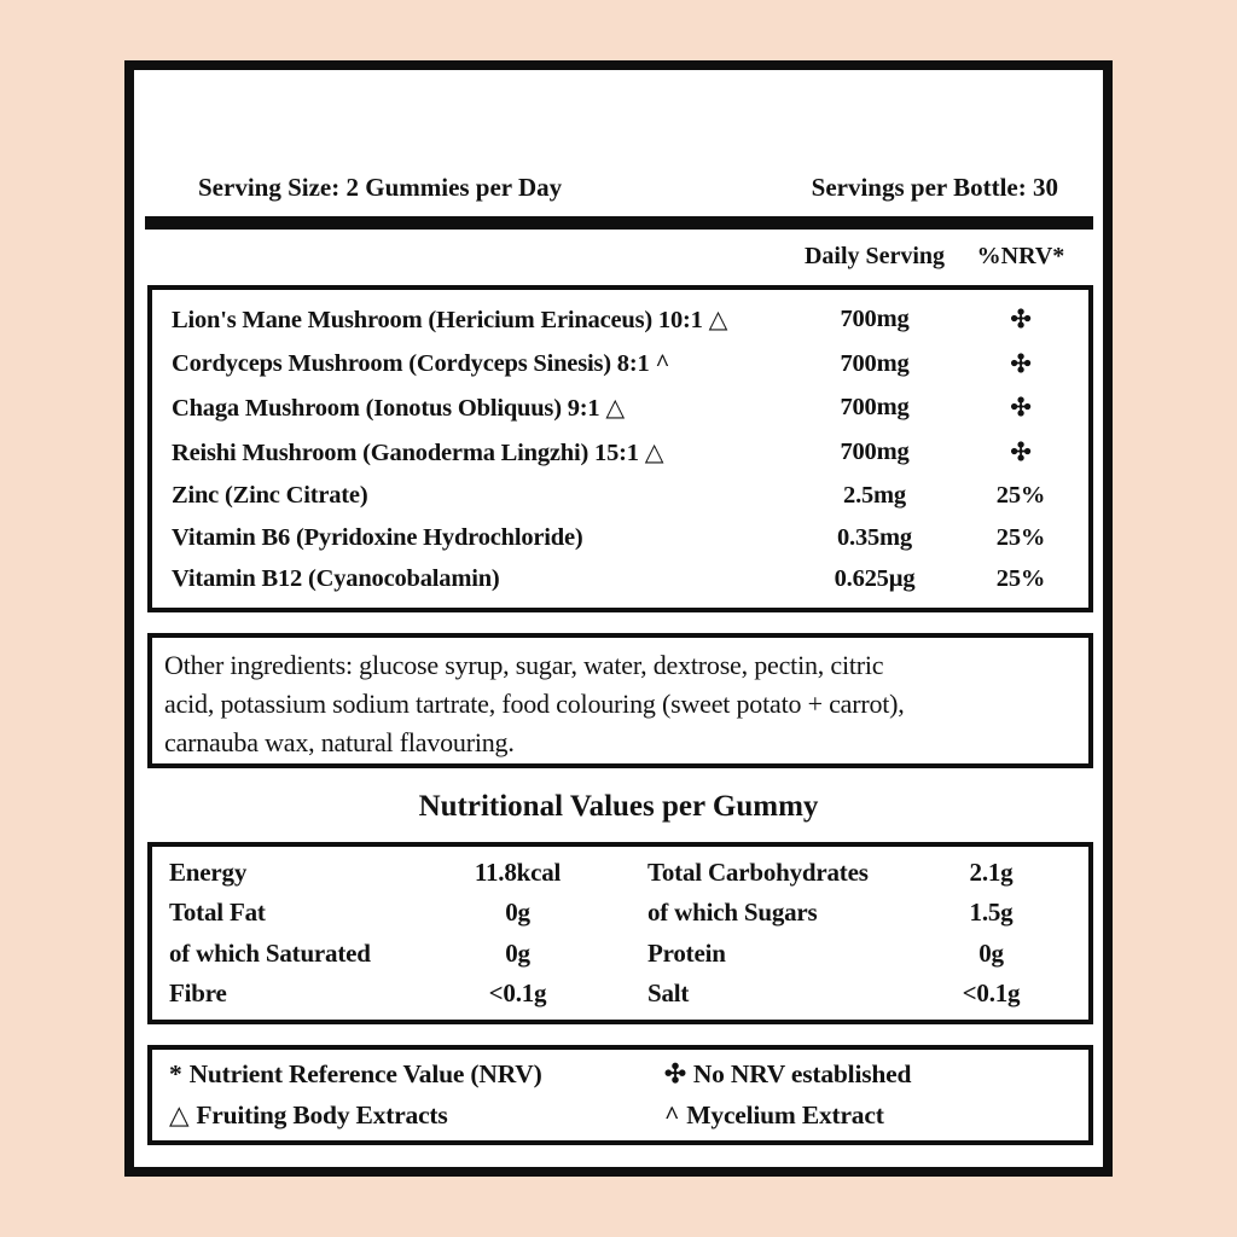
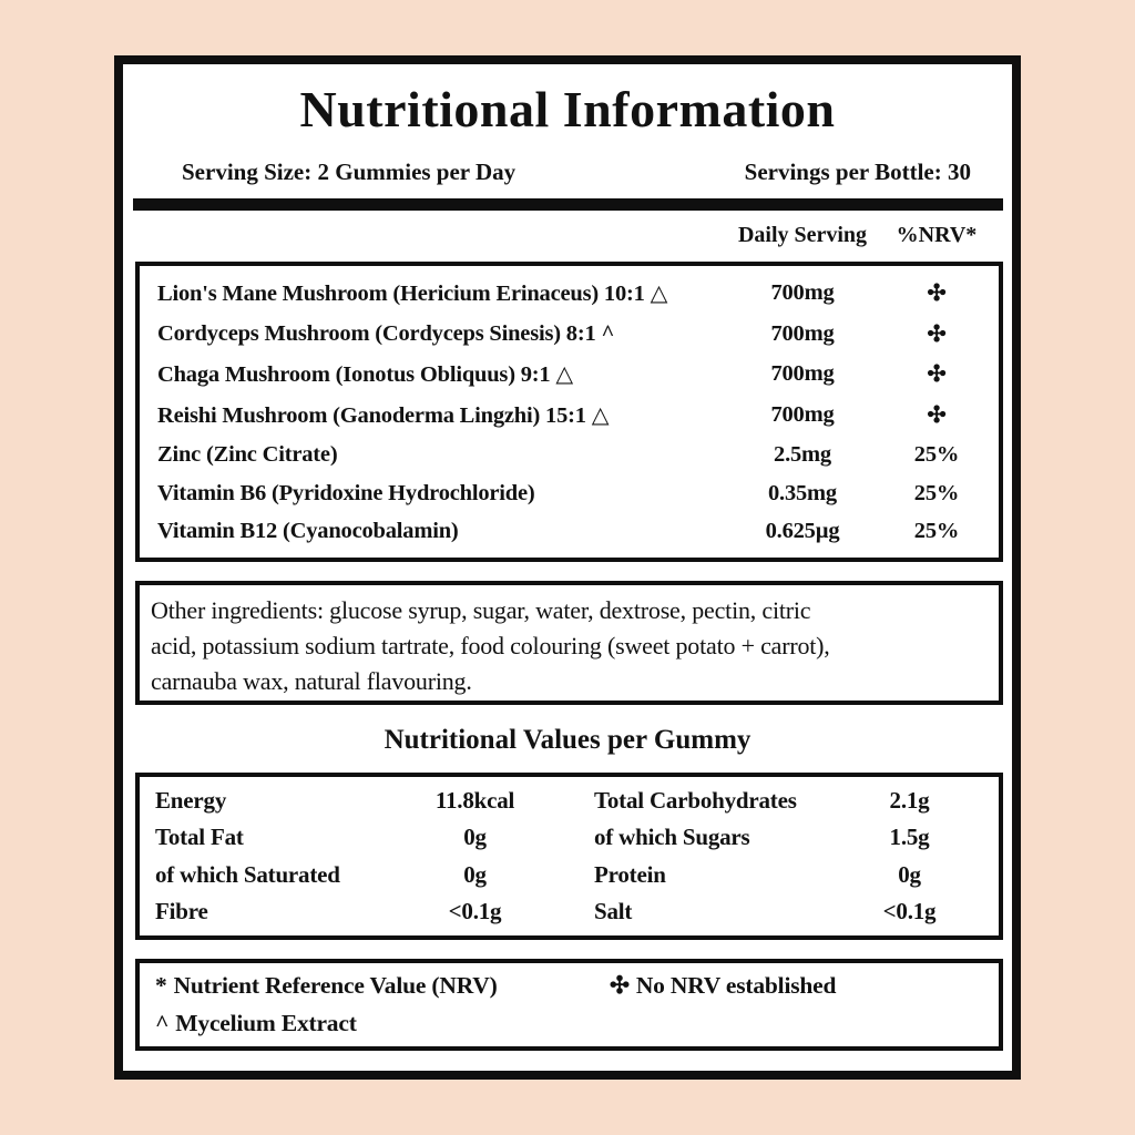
+ Nutritional Information
  Serving Size: 2 Gummies per Day
  Servings per Bottle: 30
  Daily Serving
  %NRV*
  Lion's Mane Mushroom (Hericium Erinaceus) 10:1 △
  700mg
  ✣
  Cordyceps Mushroom (Cordyceps Sinesis) 8:1 ^
  700mg
  ✣
  Chaga Mushroom (Ionotus Obliquus) 9:1 △
  700mg
  ✣
  Reishi Mushroom (Ganoderma Lingzhi) 15:1 △
  700mg
  ✣
  Zinc (Zinc Citrate)
  2.5mg
  25%
  Vitamin B6 (Pyridoxine Hydrochloride)
  0.35mg
  25%
  Vitamin B12 (Cyanocobalamin)
  0.625µg
  25%
  Other ingredients: glucose syrup, sugar, water, dextrose, pectin, citric
  acid, potassium sodium tartrate, food colouring (sweet potato + carrot),
  carnauba wax, natural flavouring.
  Nutritional Values per Gummy
  Energy
  11.8kcal
  Total Carbohydrates
  2.1g
  Total Fat
  0g
  of which Sugars
  1.5g
  of which Saturated
  0g
  Protein
  0g
  Fibre
  <0.1g
  Salt
  <0.1g
  *
  Nutrient Reference Value (NRV)
  ✣
  No NRV established
- △
- Fruiting Body Extracts
  ^
  Mycelium Extract
